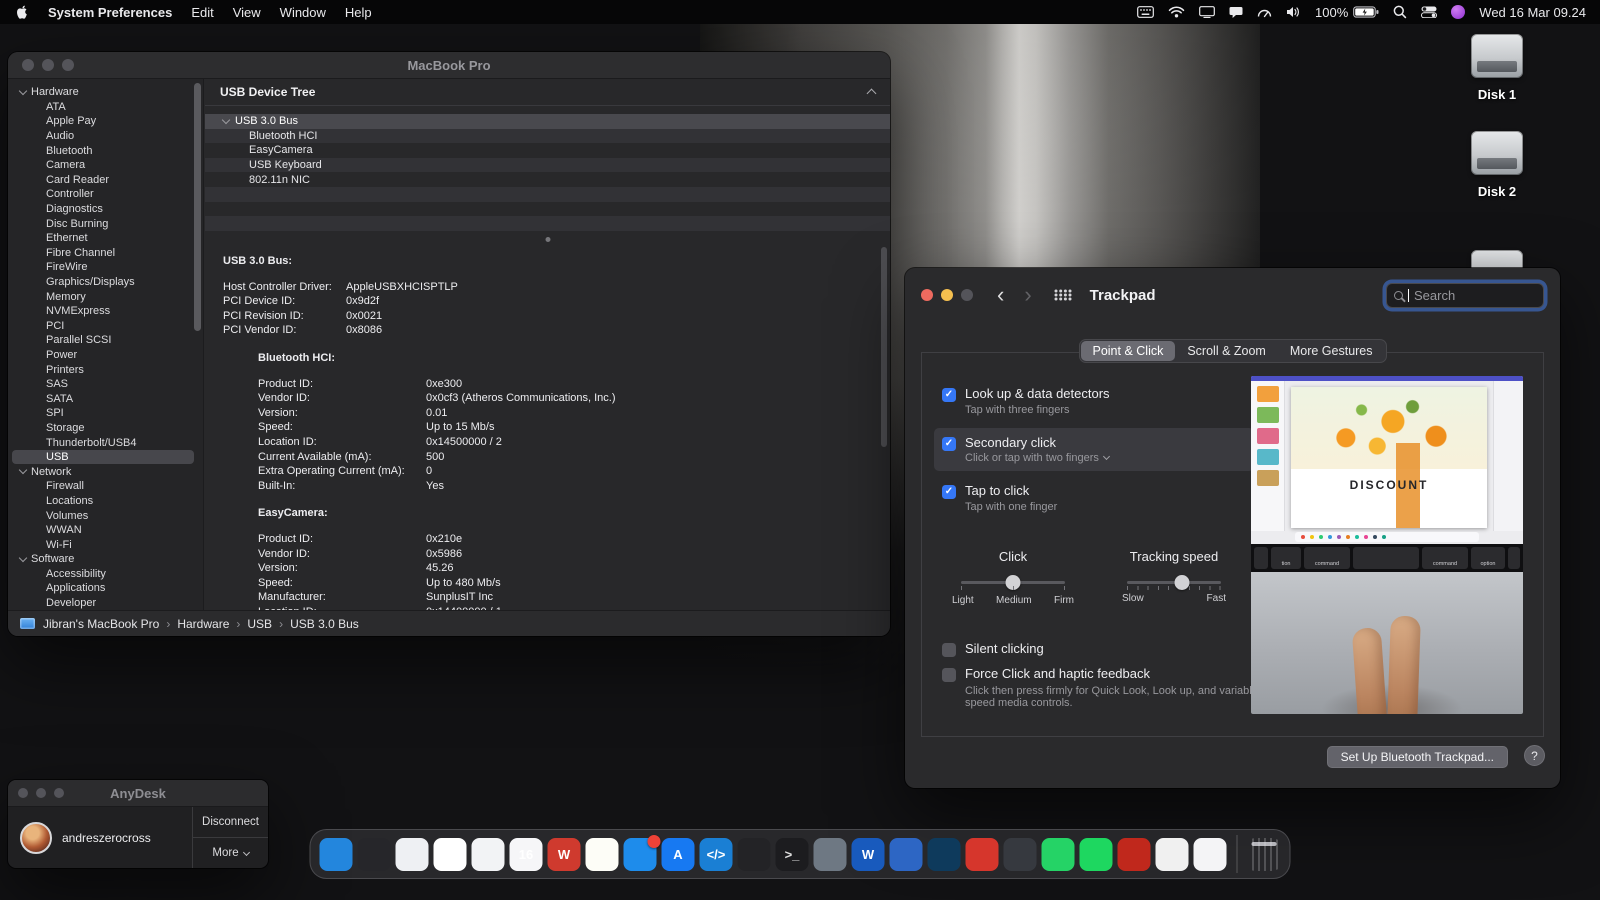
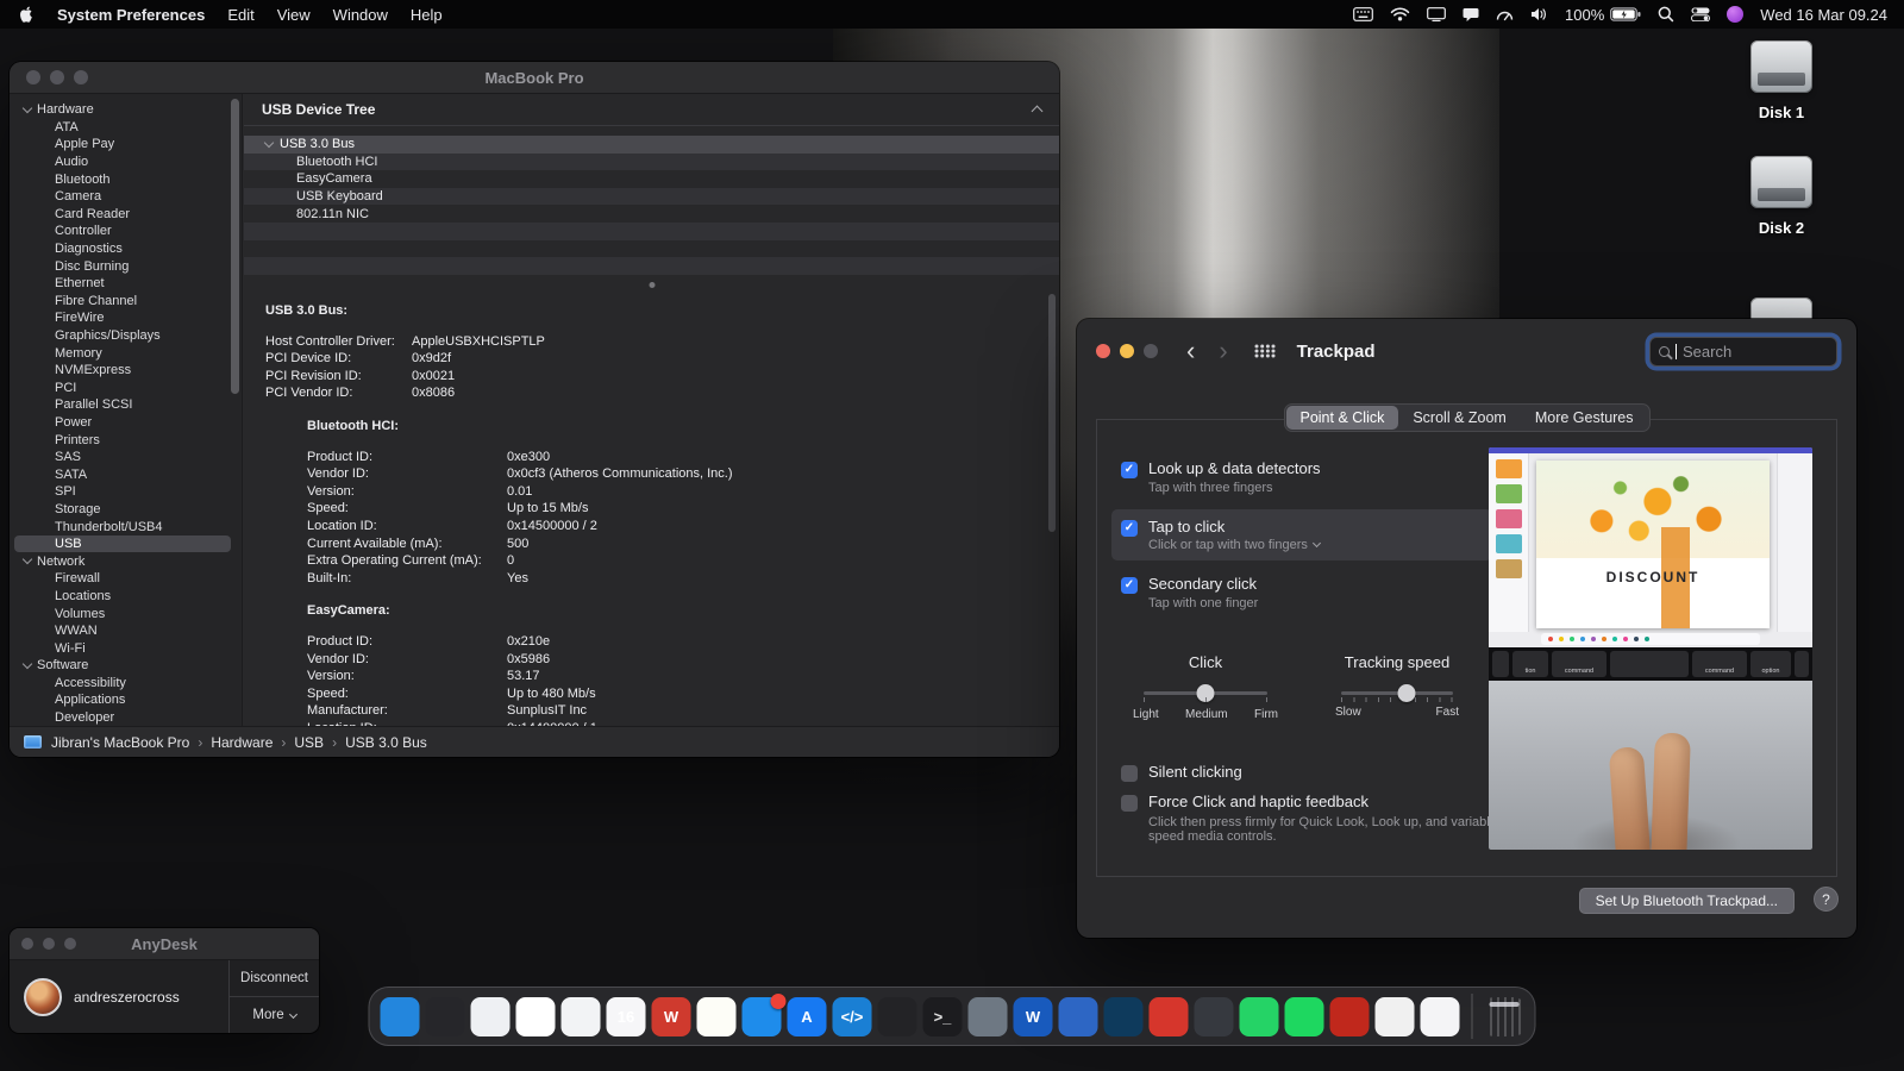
  System Preferences
  Edit
  View
  Window
  Help
  100%
  Wed 16 Mar 09.24
  Disk 1
  Disk 2
  MacBook Pro
  Hardware
  ATA
  Apple Pay
  Audio
  Bluetooth
  Camera
  Card Reader
  Controller
  Diagnostics
  Disc Burning
  Ethernet
  Fibre Channel
  FireWire
  Graphics/Displays
  Memory
  NVMExpress
  PCI
  Parallel SCSI
  Power
  Printers
  SAS
  SATA
  SPI
  Storage
  Thunderbolt/USB4
  USB
  Network
  Firewall
  Locations
  Volumes
  WWAN
  Wi-Fi
  Software
  Accessibility
  Applications
  Developer
  USB Device Tree
  USB 3.0 Bus
  Bluetooth HCI
  EasyCamera
  USB Keyboard
  802.11n NIC
  USB 3.0 Bus:
  Host Controller Driver:
  AppleUSBXHCISPTLP
  PCI Device ID:
  0x9d2f
  PCI Revision ID:
  0x0021
  PCI Vendor ID:
  0x8086
  Bluetooth HCI:
  Product ID:
  0xe300
  Vendor ID:
  0x0cf3 (Atheros Communications, Inc.)
  Version:
  0.01
  Speed:
  Up to 15 Mb/s
  Location ID:
  0x14500000 / 2
  Current Available (mA):
  500
  Extra Operating Current (mA):
  0
  Built-In:
  Yes
  EasyCamera:
  Product ID:
  0x210e
  Vendor ID:
  0x5986
  Version:
- 45.26
+ 53.17
  Speed:
  Up to 480 Mb/s
  Manufacturer:
  SunplusIT Inc
  Jibran's MacBook Pro
  Hardware
  USB
  USB 3.0 Bus
  ‹
  ›
  Trackpad
  Search
  Point & Click
  Scroll & Zoom
  More Gestures
  ✓
  Look up & data detectors
  Tap with three fingers
  ✓
- Secondary click
+ Tap to click
  Click or tap with two fingers
  ✓
- Tap to click
+ Secondary click
  Tap with one finger
  Click
  Light
  Medium
  Firm
  Tracking speed
  Slow
  Fast
  Silent clicking
  Force Click and haptic feedback
  Click then press firmly for Quick Look, Look up, and variab speed media controls.
  DISCOUNT
  Set Up Bluetooth Trackpad...
  ?
  AnyDesk
  andreszerocross
  Disconnect
  More
  W
  A
  </>
  >_
  W
